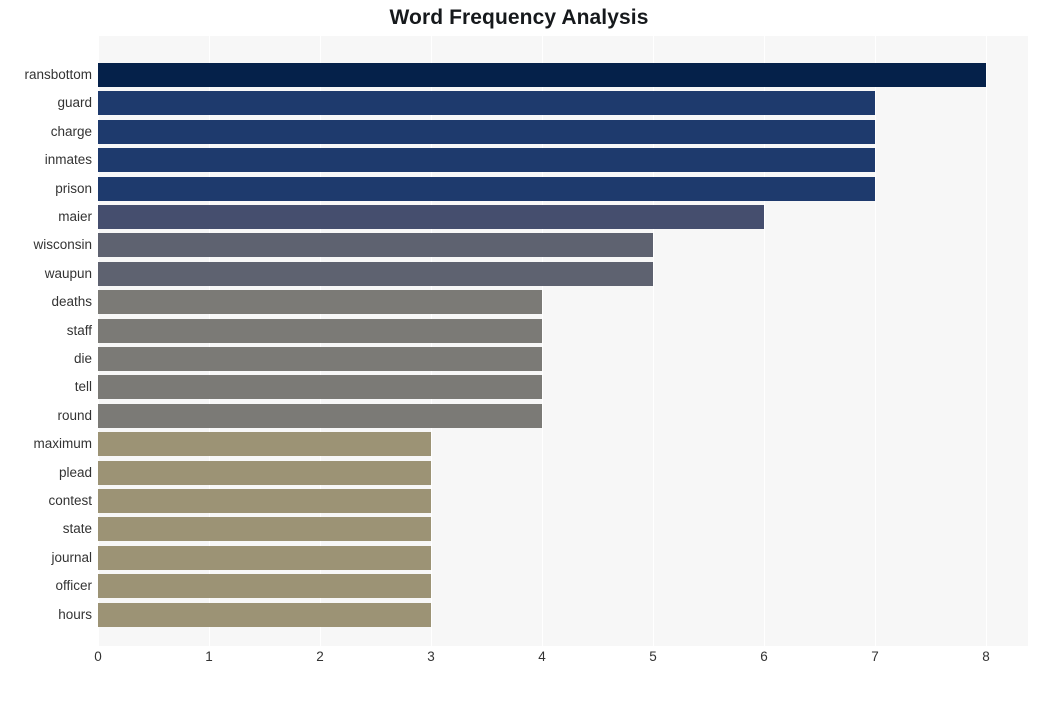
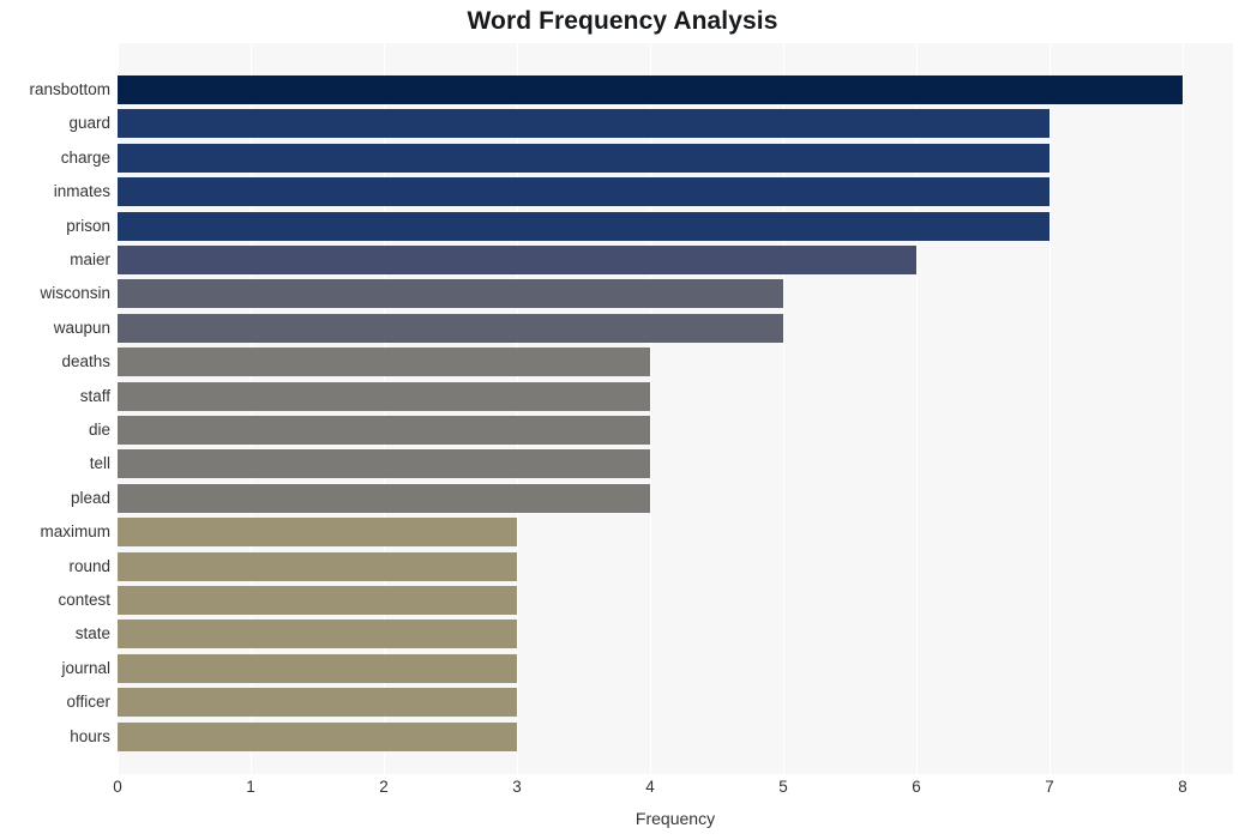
  Word Frequency Analysis
  ransbottom
  guard
  charge
  inmates
  prison
  maier
  wisconsin
  waupun
  deaths
  staff
  die
  tell
- round
+ plead
  maximum
- plead
+ round
  contest
  state
  journal
  officer
  hours
  0
  1
  2
  3
  4
  5
  6
  7
  8
+ Frequency
